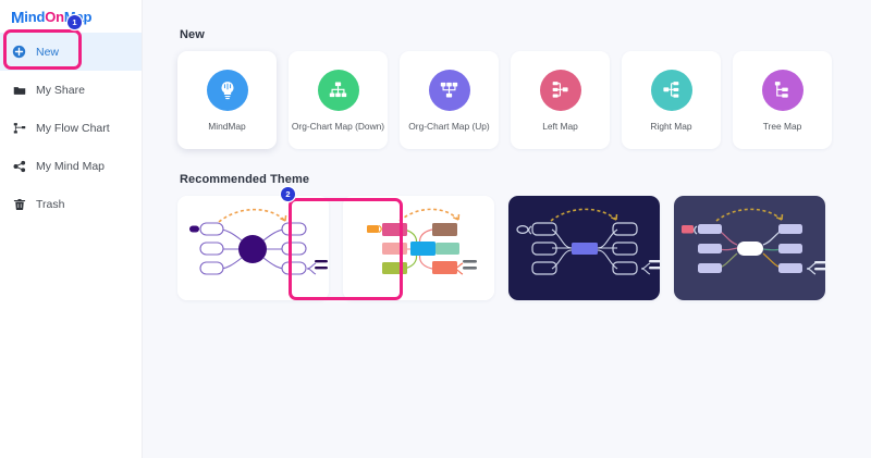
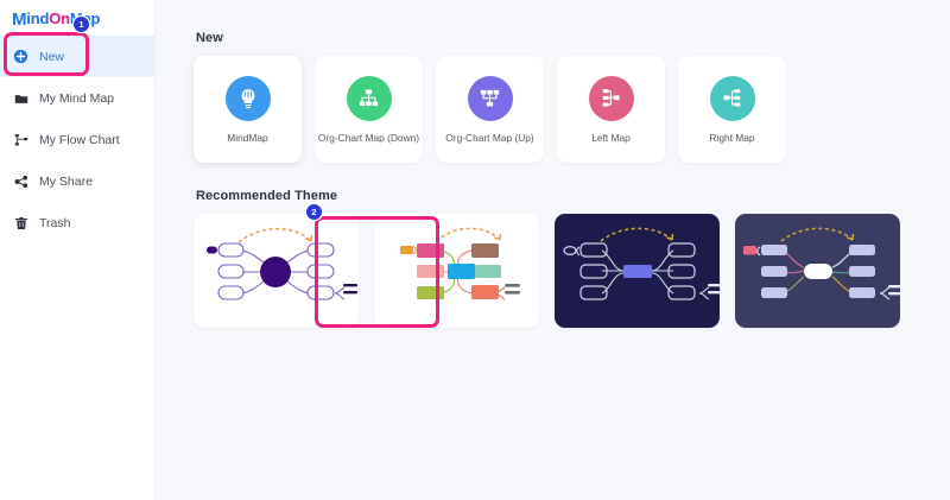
  MindOn p
  New
- My Share
+ My Mind Map
  My Flow Chart
- My Mind Map
+ My Share
  Trash
  New
  MindMap
  Org-Chart Map (Down)
  Org-Chart Map (Up)
  Left Map
  Right Map
- Tree Map
  Recommended Theme
  1
  2
